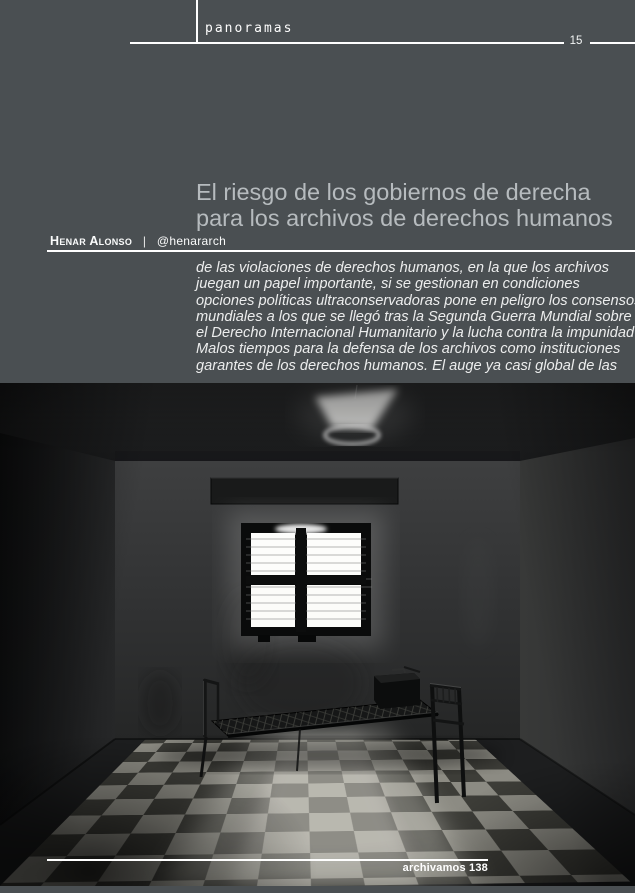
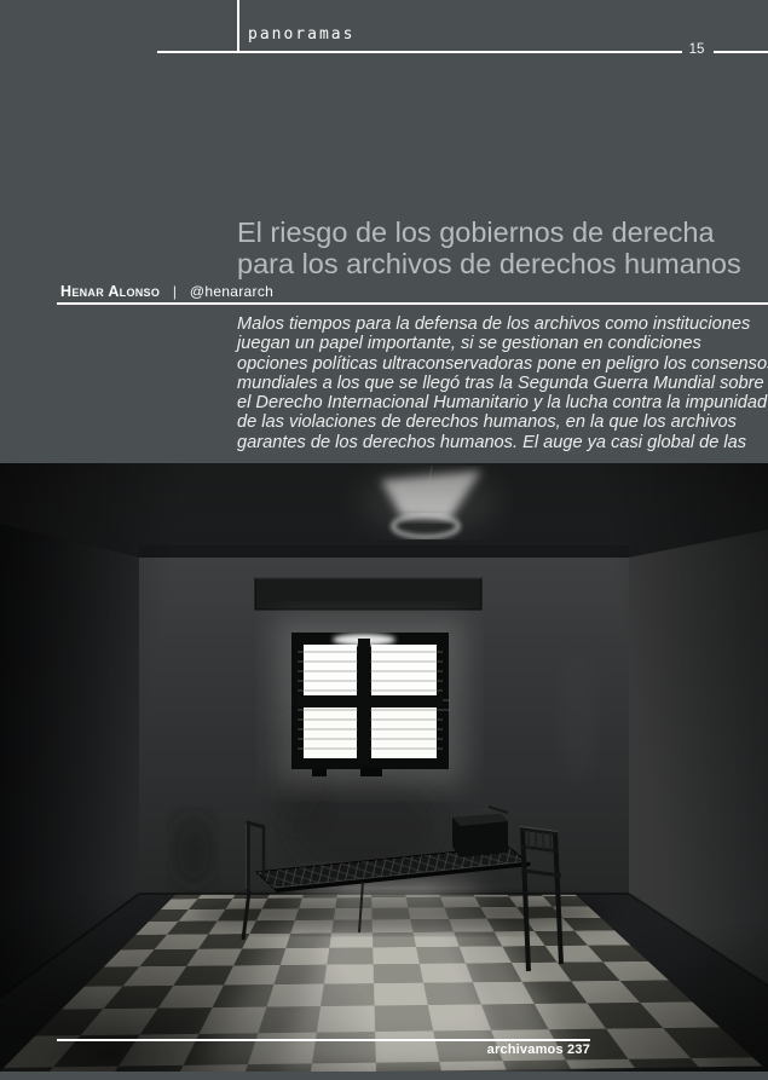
  panoramas
  15
  El riesgo de los gobiernos de derecha
  para los archivos de derechos humanos
  Henar Alonso | @henararch
- de las violaciones de derechos humanos, en la que los archivos
+ Malos tiempos para la defensa de los archivos como instituciones
  juegan un papel importante, si se gestionan en condiciones
  opciones políticas ultraconservadoras pone en peligro los consenso
  mundiales a los que se llegó tras la Segunda Guerra Mundial sobre
  el Derecho Internacional Humanitario y la lucha contra la impunidad
- Malos tiempos para la defensa de los archivos como instituciones
+ de las violaciones de derechos humanos, en la que los archivos
  garantes de los derechos humanos. El auge ya casi global de las
- archivamos 138
+ archivamos 237
